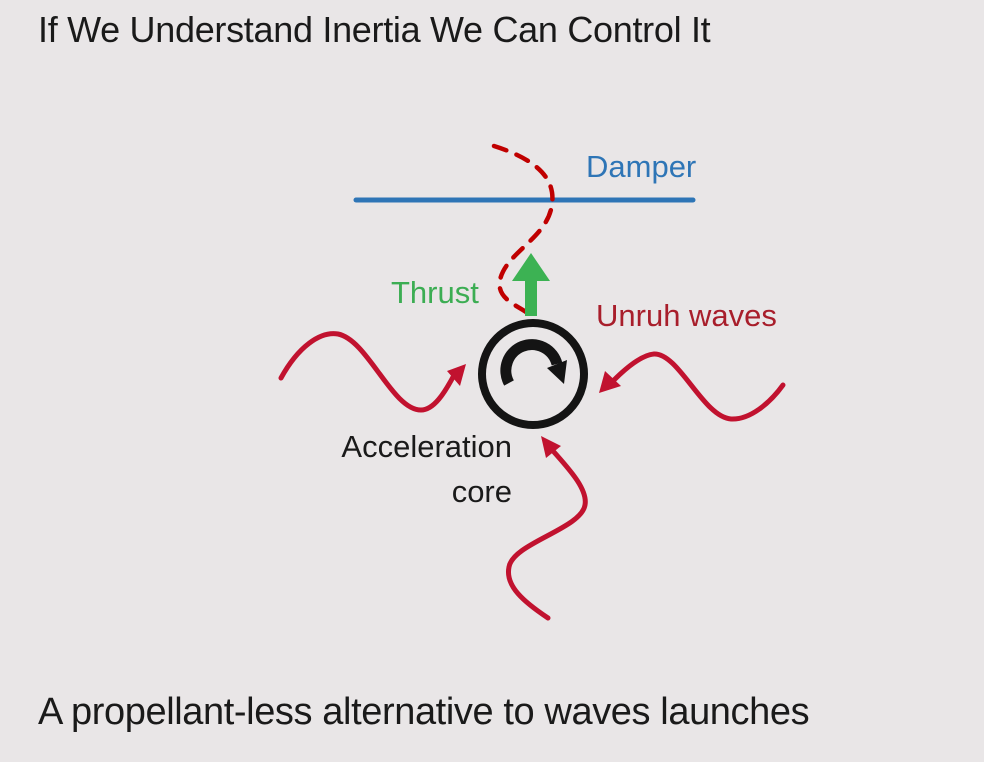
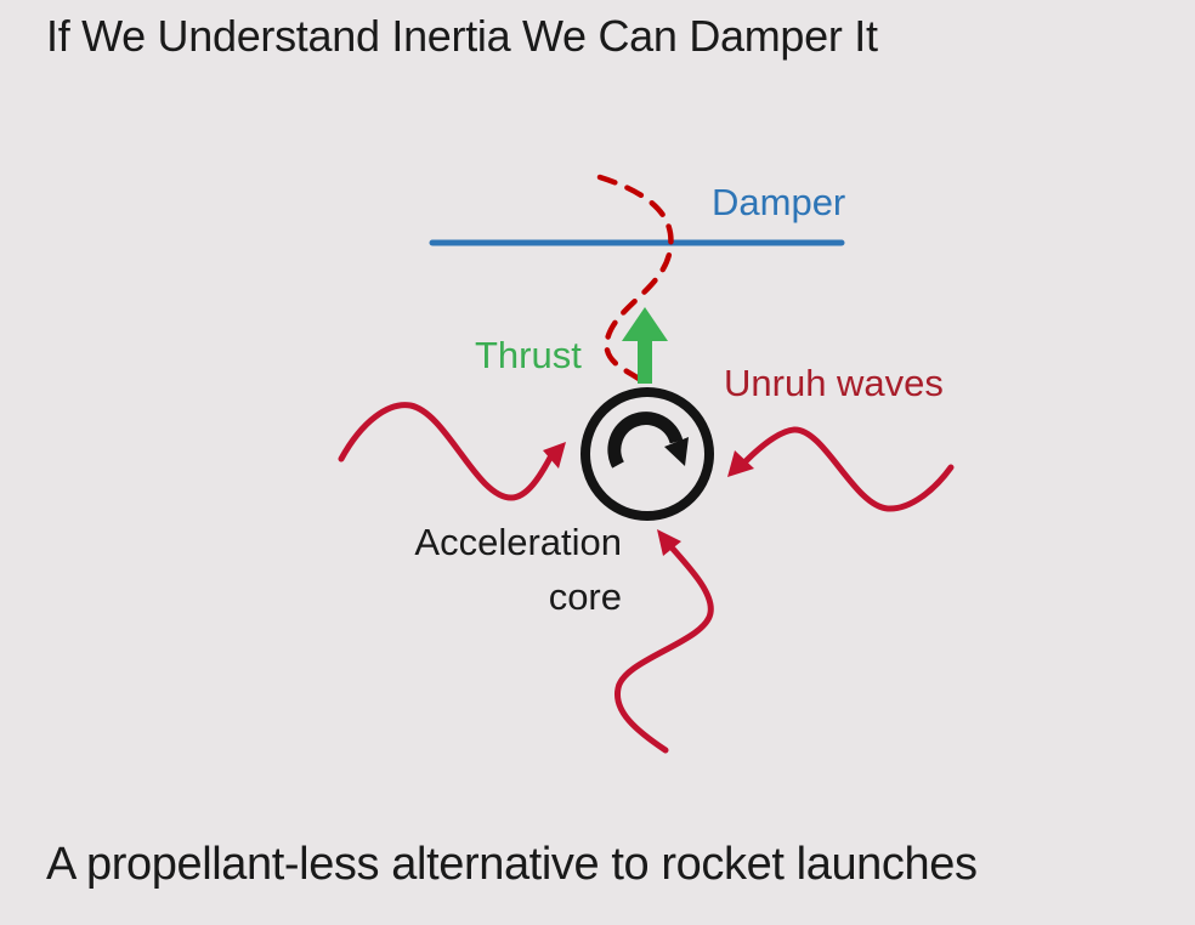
- If We Understand Inertia We Can Control It
+ If We Understand Inertia We Can Damper It
  Damper
  Thrust
  Unruh waves
  Acceleration
  core
- A propellant-less alternative to waves launches
+ A propellant-less alternative to rocket launches
